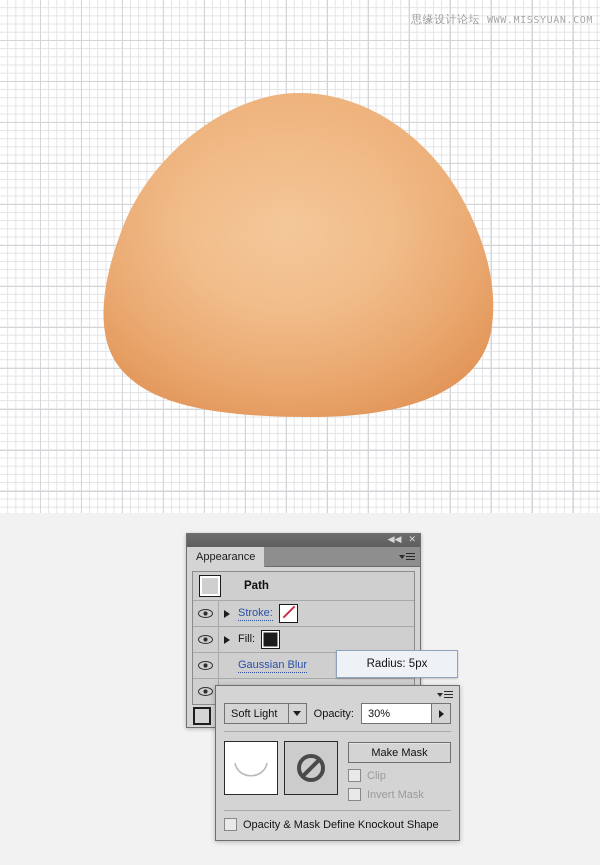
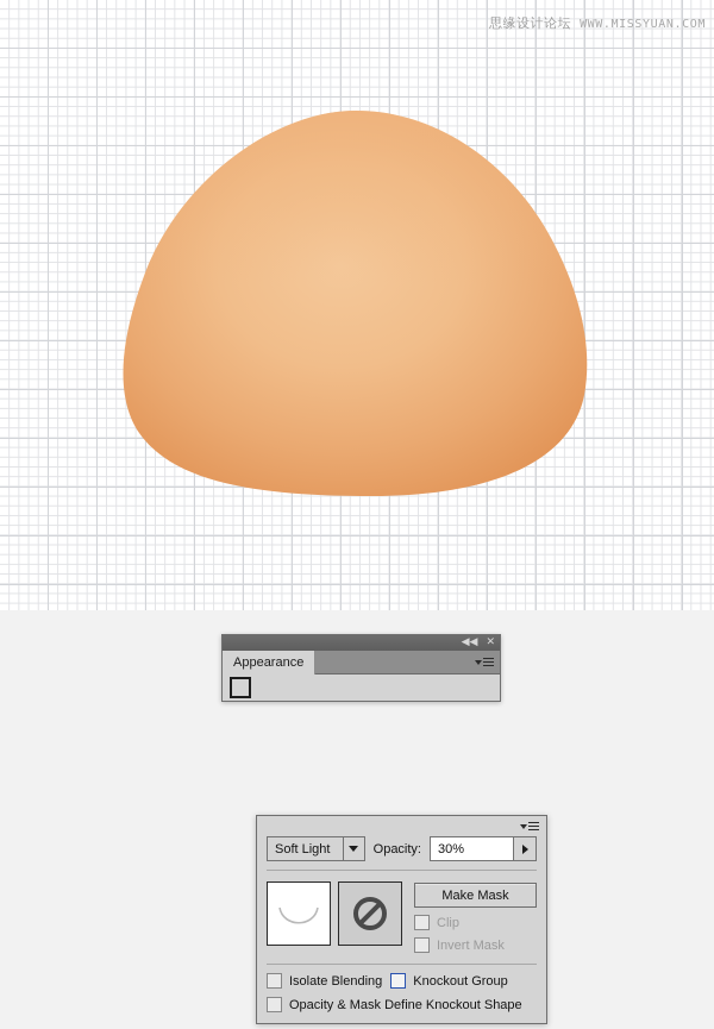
  思缘设计论坛
  WWW.MISSYUAN.COM
  ◀◀
  ✕
  Appearance
- Path
- Stroke:
- Fill:
- Gaussian Blur
- Radius: 5px
  Soft Light
  Opacity:
  30%
  Make Mask
  Clip
  Invert Mask
+ Isolate Blending
+ Knockout Group
  Opacity & Mask Define Knockout Shape
